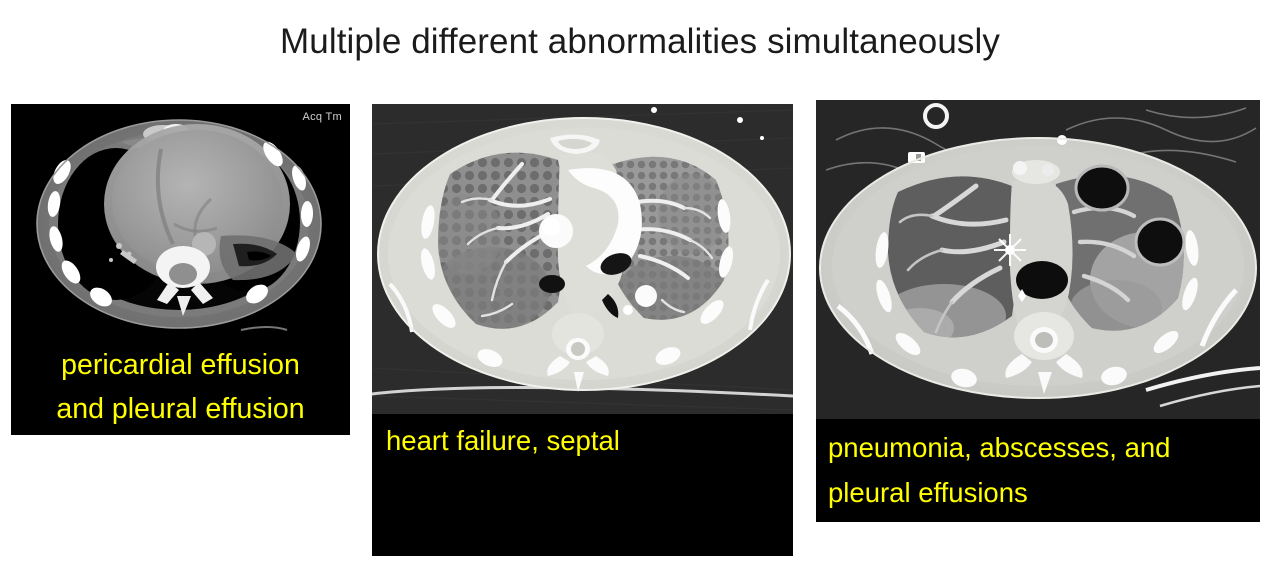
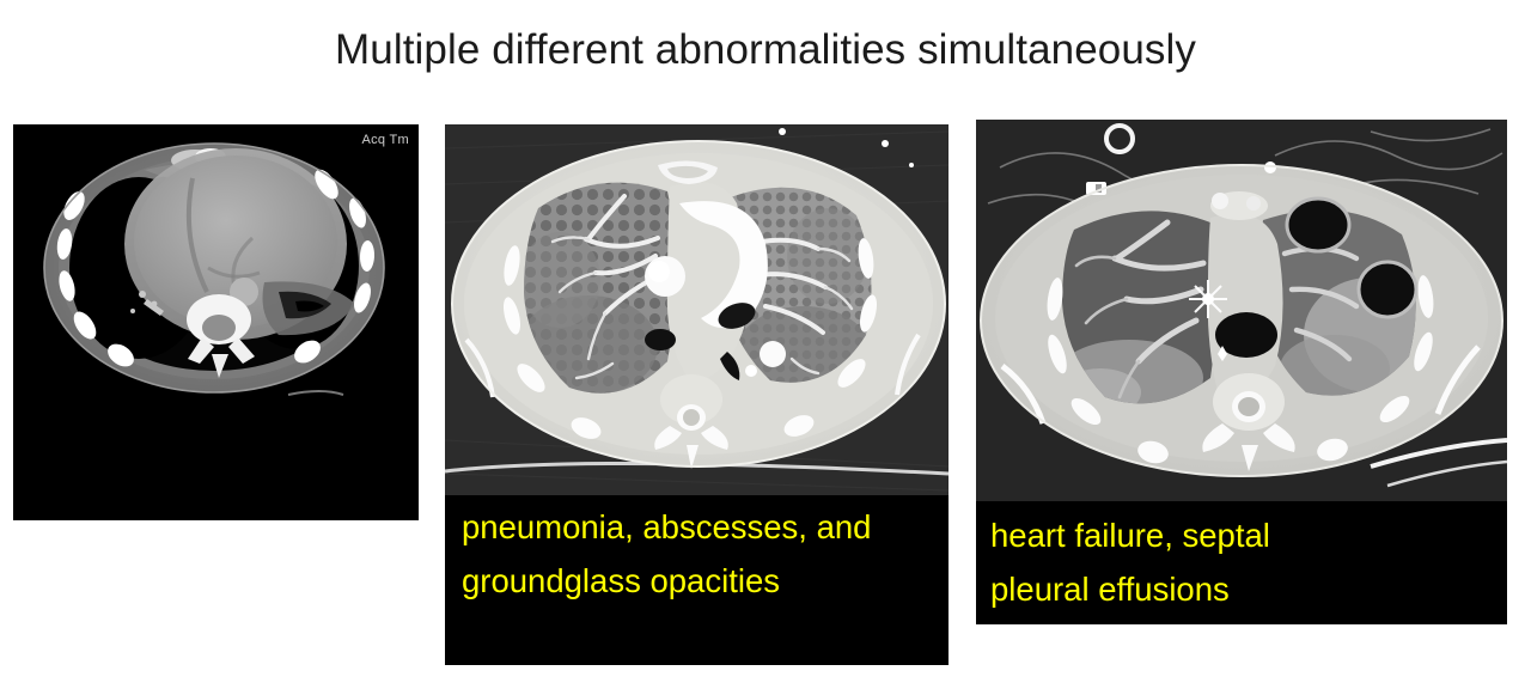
  Multiple different abnormalities simultaneously
  Acq Tm
- pericardial effusion
- and pleural effusion
- heart failure, septal
+ pneumonia, abscesses, and
+ groundglass opacities
- pneumonia, abscesses, and
+ heart failure, septal
  pleural effusions
